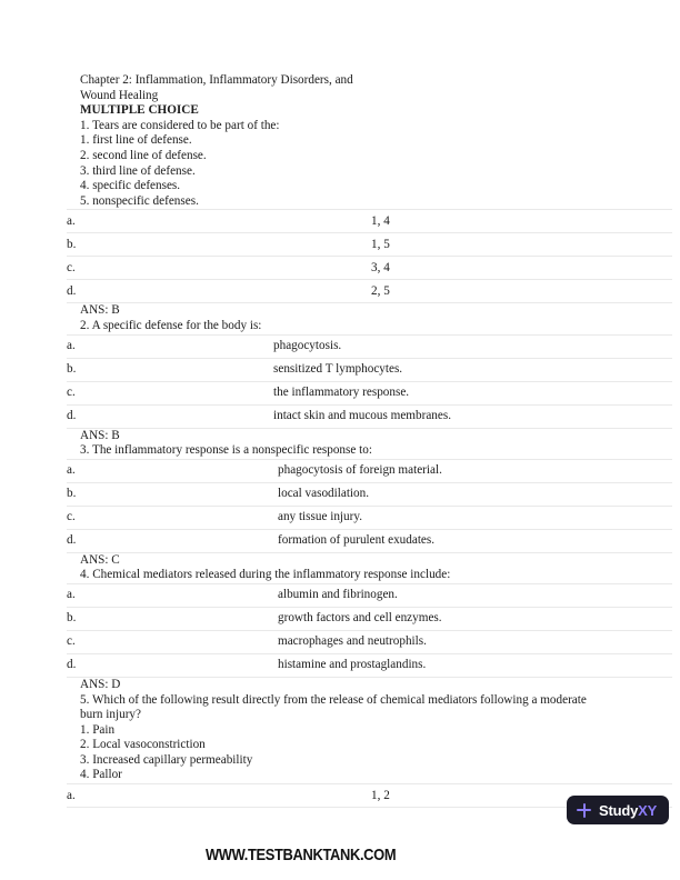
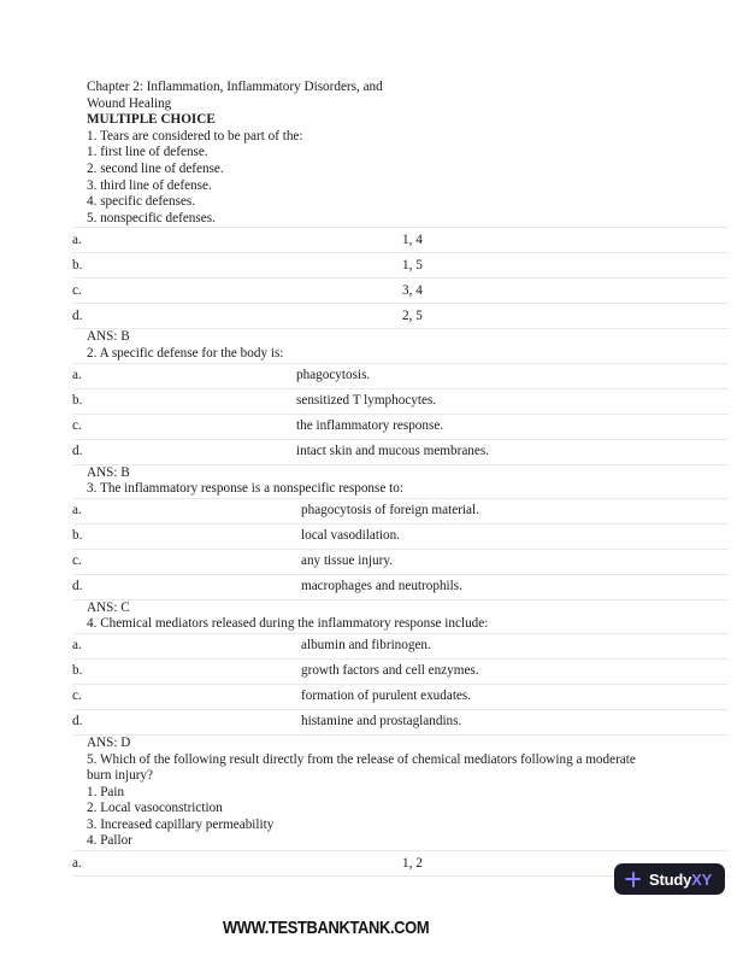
  Chapter 2: Inflammation, Inflammatory Disorders, and
  Wound Healing
  MULTIPLE CHOICE
  1. Tears are considered to be part of the:
  1. first line of defense.
  2. second line of defense.
  3. third line of defense.
  4. specific defenses.
  5. nonspecific defenses.
  a.	1, 4
  b.	1, 5
  c.	3, 4
  d.	2, 5
  ANS: B
  2. A specific defense for the body is:
  a.	phagocytosis.
  b.	sensitized T lymphocytes.
  c.	the inflammatory response.
  d.	intact skin and mucous membranes.
  ANS: B
  3. The inflammatory response is a nonspecific response to:
  a.	phagocytosis of foreign material.
  b.	local vasodilation.
  c.	any tissue injury.
- d.	formation of purulent exudates.
+ d.	macrophages and neutrophils.
  ANS: C
  4. Chemical mediators released during the inflammatory response include:
  a.	albumin and fibrinogen.
  b.	growth factors and cell enzymes.
- c.	macrophages and neutrophils.
+ c.	formation of purulent exudates.
  d.	histamine and prostaglandins.
  ANS: D
  5. Which of the following result directly from the release of chemical mediators following a moderate burn injury?
  1. Pain
  2. Local vasoconstriction
  3. Increased capillary permeability
  4. Pallor
  a.	1, 2
  StudyXY
  WWW.TESTBANKTANK.COM
